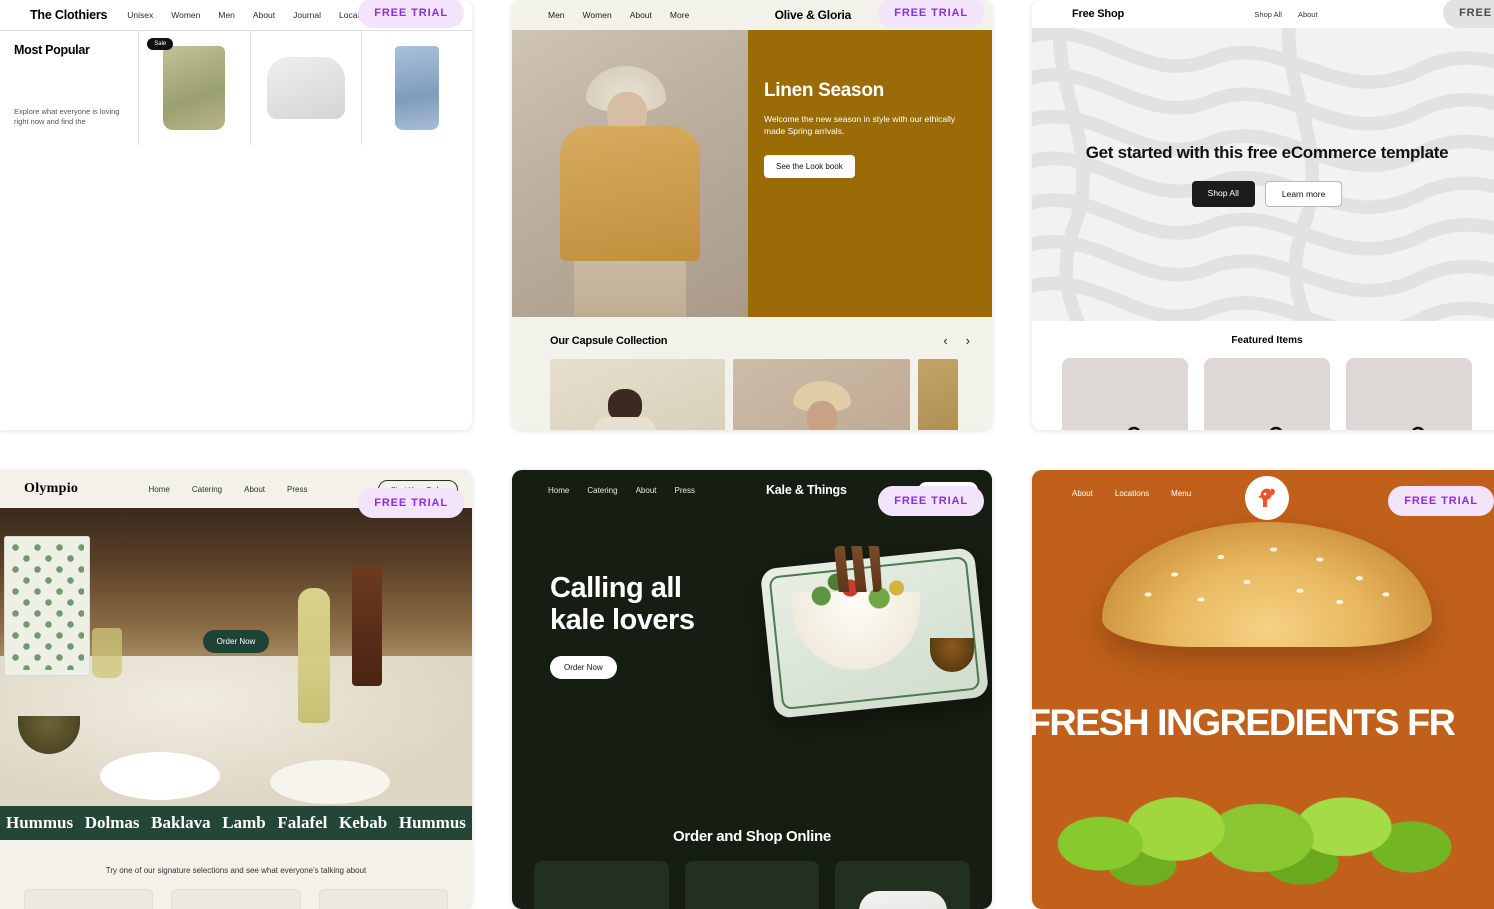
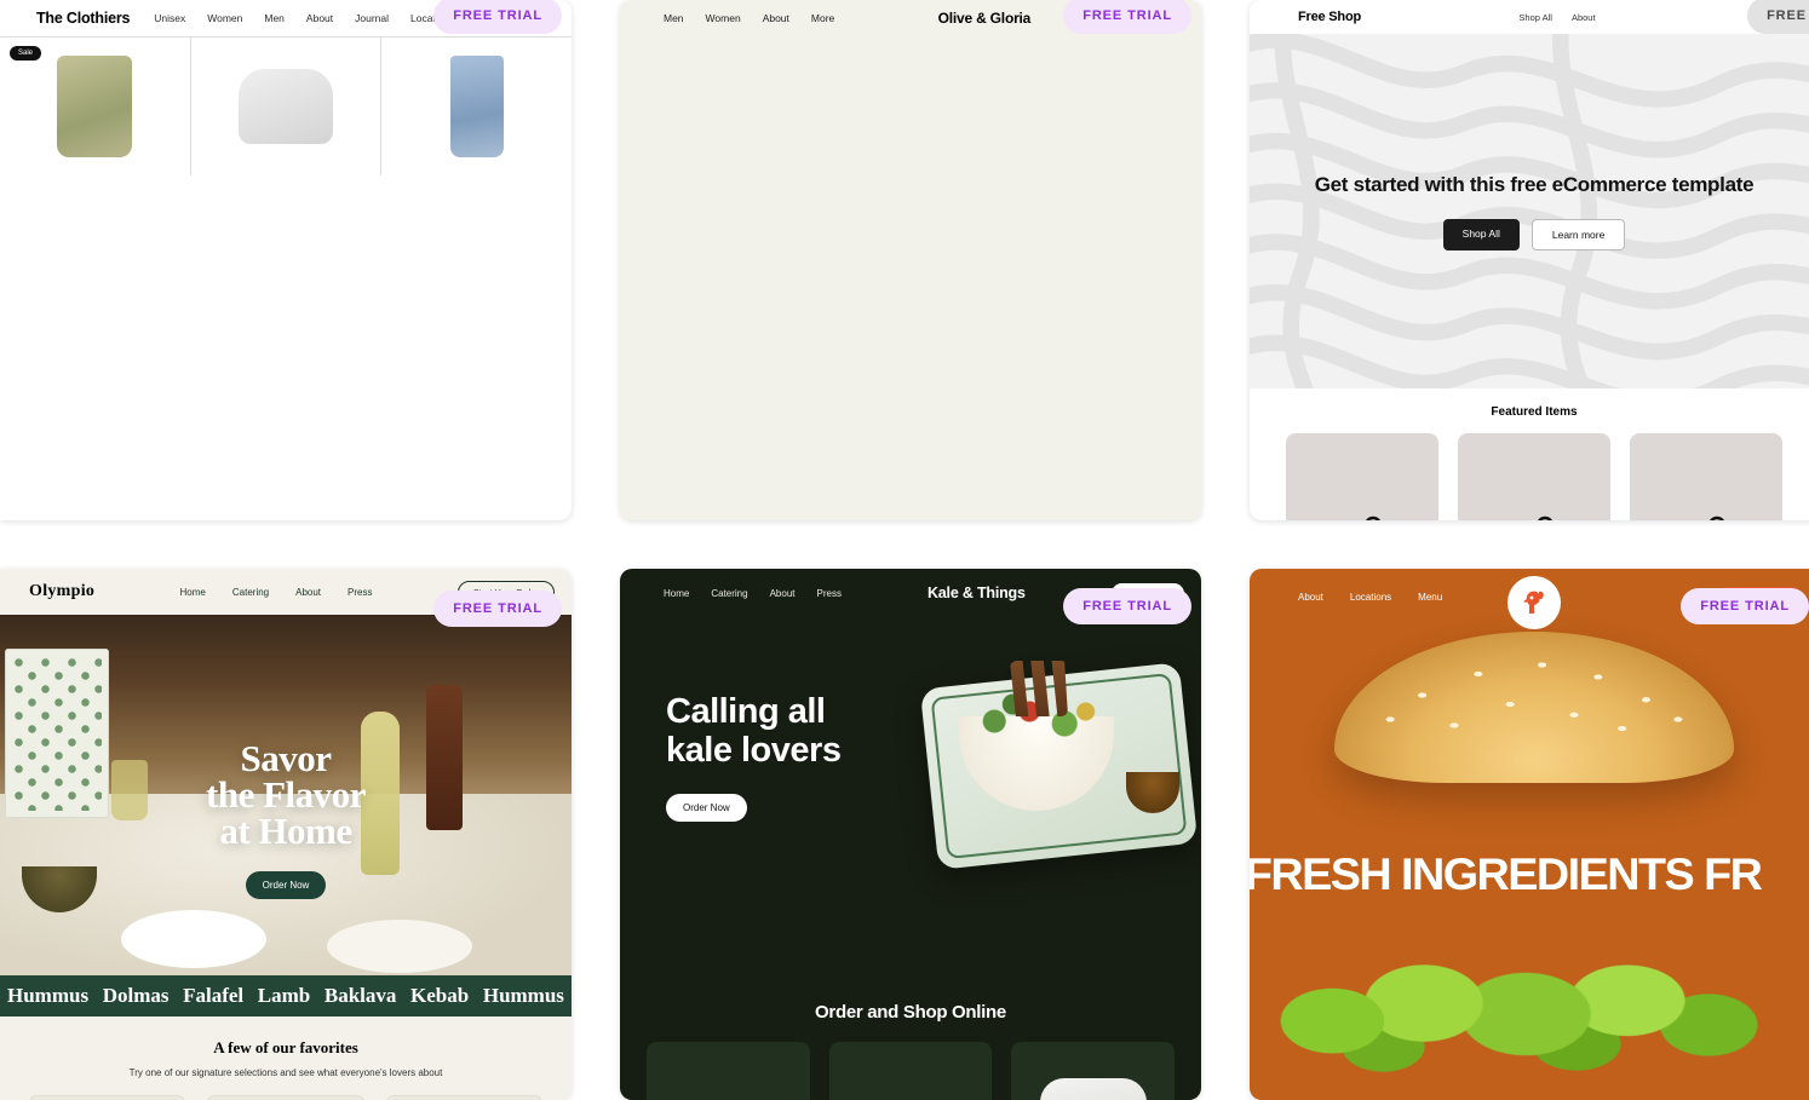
  The Clothiers
  Unisex
  Women
  Men
  About
  Journal
- Most Popular
- Explore what everyone is loving right now and find the
  FREE TRIAL
  Men
  Women
  About
  More
  Olive & Gloria
- Linen Season
- Welcome the new season in style with our ethically made Spring arrivals.
- See the Look book
- Our Capsule Collection
- ‹
- ›
  FREE TRIAL
  Free Shop
  Shop All
  About
  Get started with this free eCommerce template
  Shop All
  Learn more
  Featured Items
  FREE
  Olympio
  Home
  Catering
  About
  Press
+ Savor
+ the Flavor
+ at Home
  Order Now
  Hummus
  Dolmas
- Baklava
+ Falafel
  Lamb
- Falafel
+ Baklava
  Kebab
  Hummus
+ A few of our favorites
- Try one of our signature selections and see what everyone's talking about
+ Try one of our signature selections and see what everyone's lovers about
  FREE TRIAL
  Home
  Catering
  About
  Press
  Kale & Things
  Calling all
  kale lovers
  Order Now
  Order and Shop Online
  FREE TRIAL
  About
  Locations
  Menu
  FRESH INGREDIENTS FR
  FREE TRIAL
